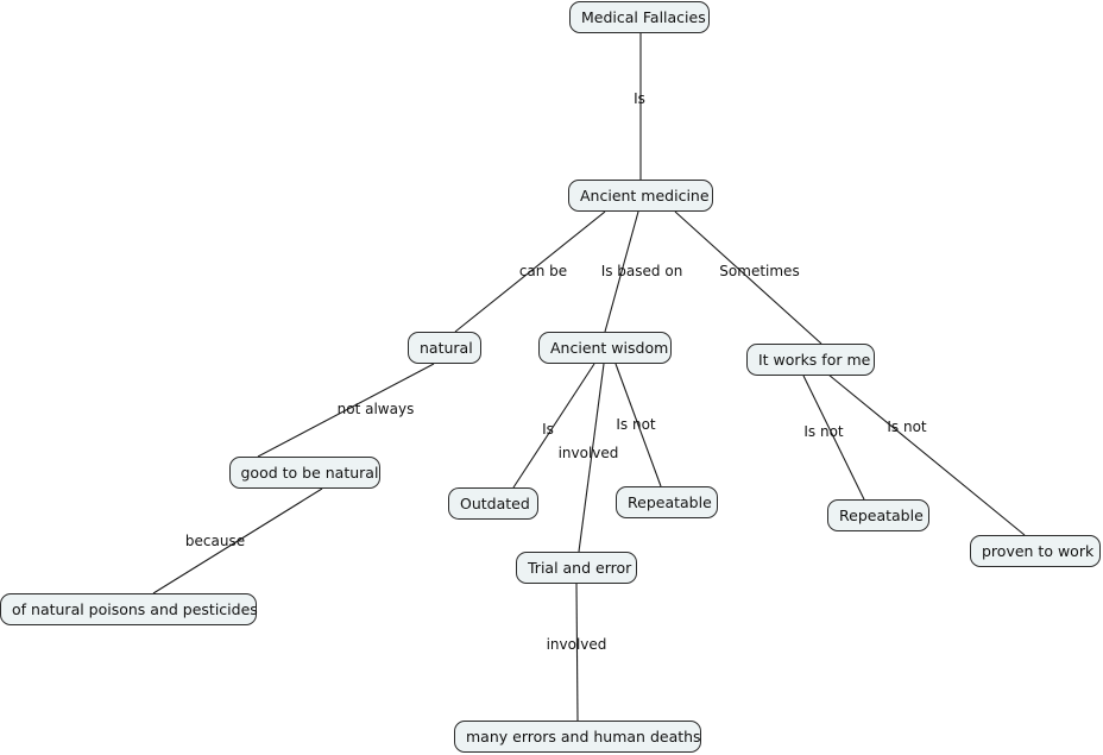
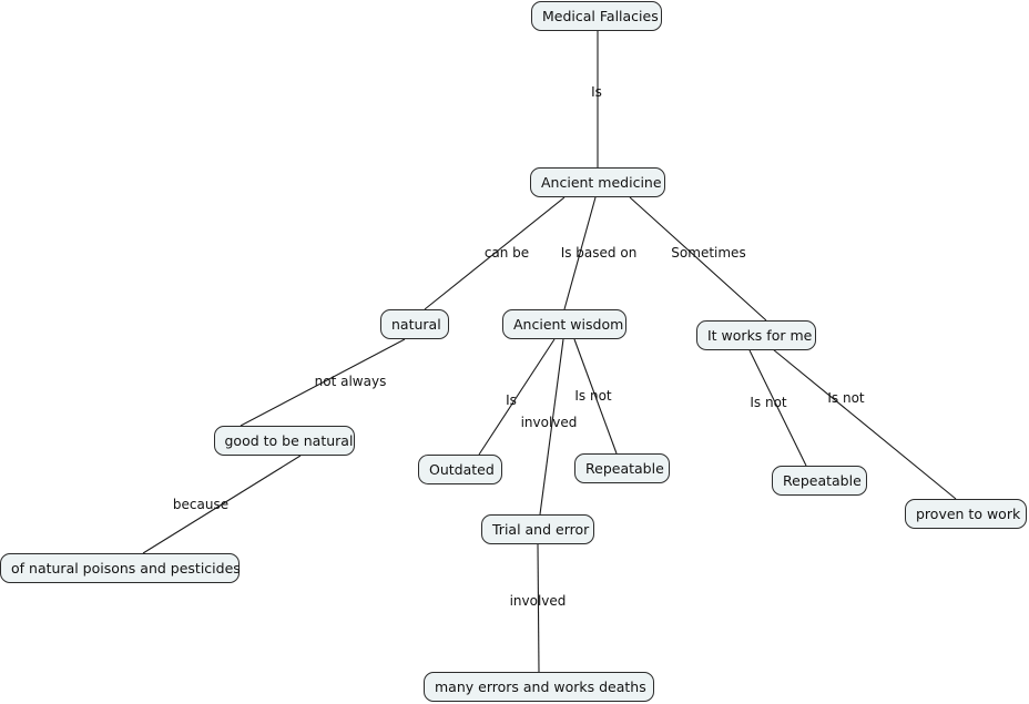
  Medical Fallacies
  Ancient medicine
  natural
  Ancient wisdom
  It works for me
  good to be natural
  Outdated
  Repeatable
  Repeatable
  proven to work
  Trial and error
  of natural poisons and pesticides
- many errors and human deaths
+ many errors and works deaths
  Is
  can be
  Is based on
  Sometimes
  not always
  because
  Is
  involved
  Is not
  involved
  Is not
  Is not
